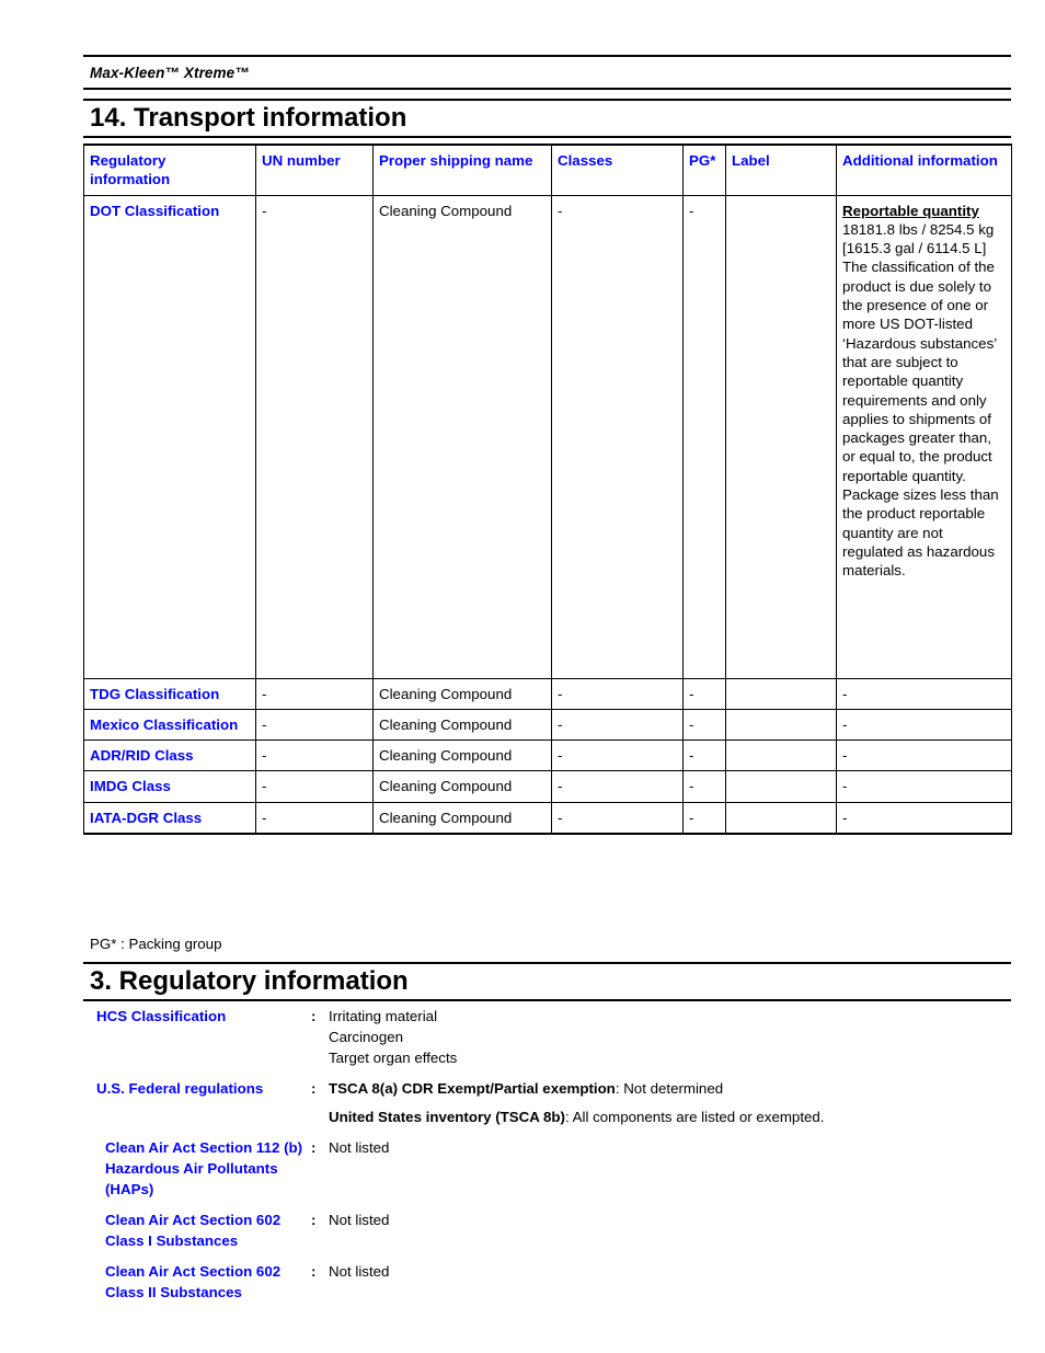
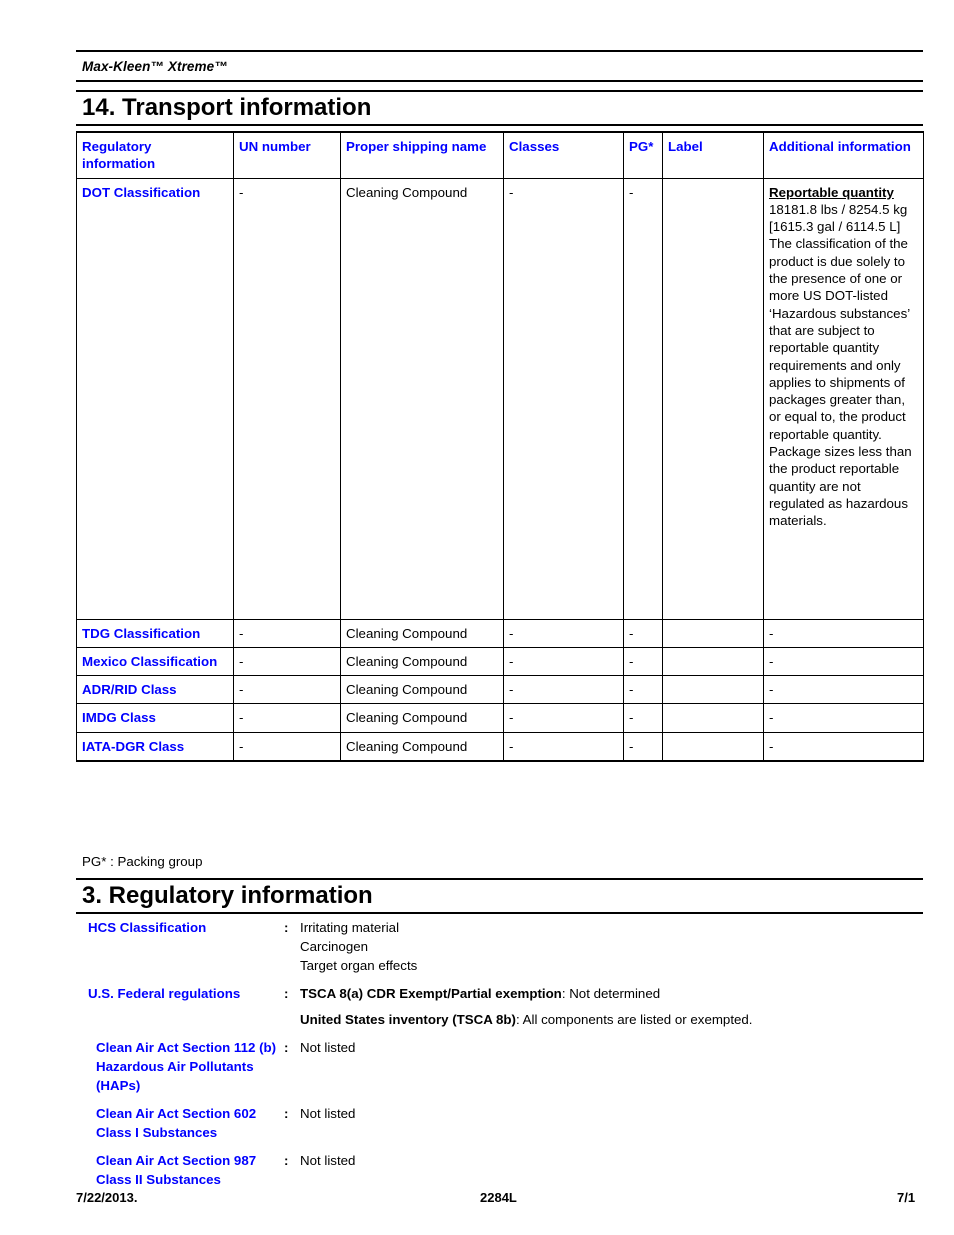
  Max-Kleen™ Xtreme™
  14. Transport information
  Regulatory information	UN number	Proper shipping name	Classes	PG*	Label	Additional information
  DOT Classification	-	Cleaning Compound	-	-		Reportable quantity 18181.8 lbs / 8254.5 kg [1615.3 gal / 6114.5 L] The classification of the product is due solely to the presence of one or more US DOT-listed ‘Hazardous substances’ that are subject to reportable quantity requirements and only applies to shipments of packages greater than, or equal to, the product reportable quantity. Package sizes less than the product reportable quantity are not regulated as hazardous materials.
  TDG Classification	-	Cleaning Compound	-	-		-
  Mexico Classification	-	Cleaning Compound	-	-		-
  ADR/RID Class	-	Cleaning Compound	-	-		-
  IMDG Class	-	Cleaning Compound	-	-		-
  IATA-DGR Class	-	Cleaning Compound	-	-		-
  PG* : Packing group
  3. Regulatory information
  HCS Classification
  :
  Irritating material
  Carcinogen
  Target organ effects
  U.S. Federal regulations
  :
  TSCA 8(a) CDR Exempt/Partial exemption: Not determined
  United States inventory (TSCA 8b): All components are listed or exempted.
  Clean Air Act Section 112 (b) Hazardous Air Pollutants (HAPs)
  :
  Not listed
  Clean Air Act Section 602 Class I Substances
  :
  Not listed
- Clean Air Act Section 602 Class II Substances
+ Clean Air Act Section 987 Class II Substances
  :
  Not listed
+ 7/22/2013.
+ 2284L
+ 7/1
